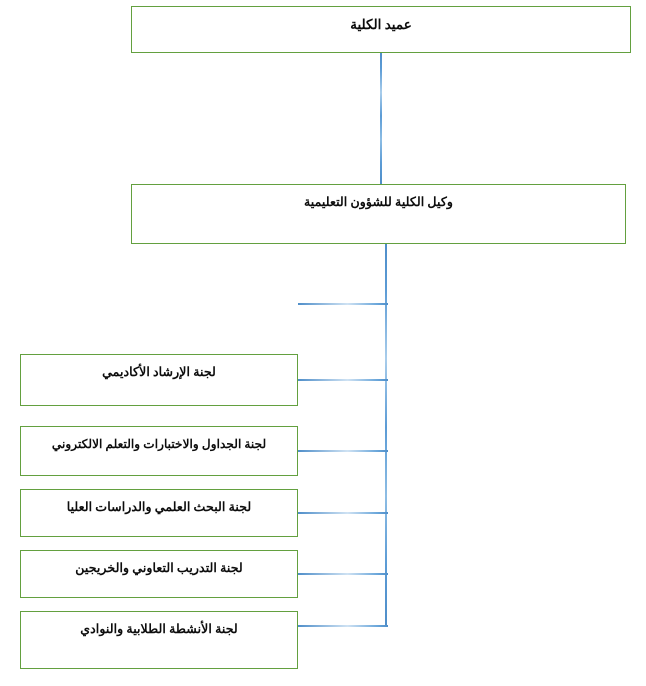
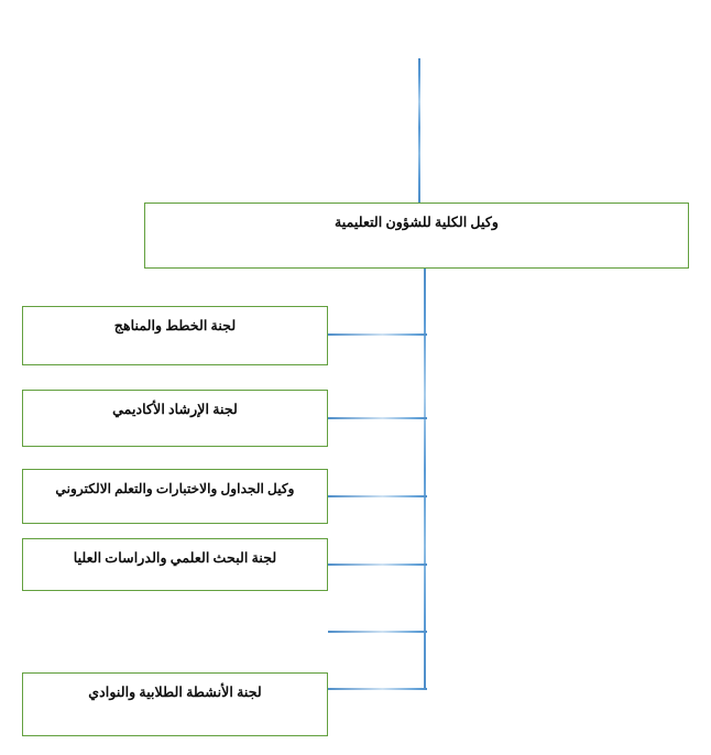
- عميد الكلية
  وكيل الكلية للشؤون التعليمية
+ لجنة الخطط والمناهج
  لجنة الإرشاد الأكاديمي
- لجنة الجداول والاختبارات والتعلم الالكتروني
+ وكيل الجداول والاختبارات والتعلم الالكتروني
  لجنة البحث العلمي والدراسات العليا
- لجنة التدريب التعاوني والخريجين
  لجنة الأنشطة الطلابية والنوادي
